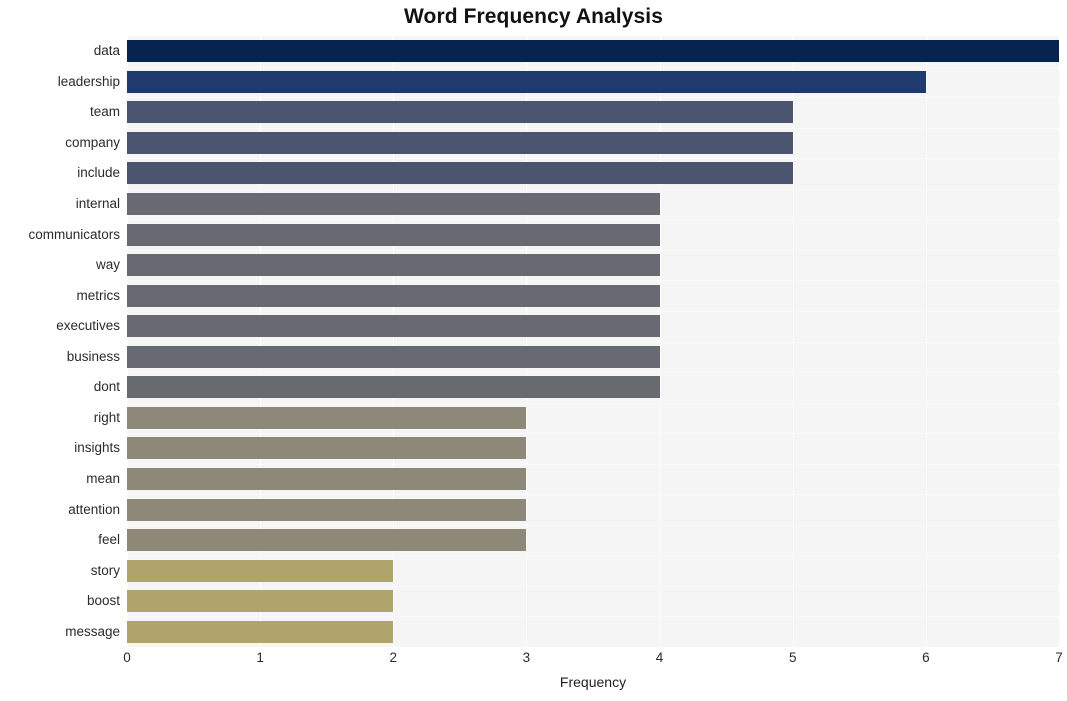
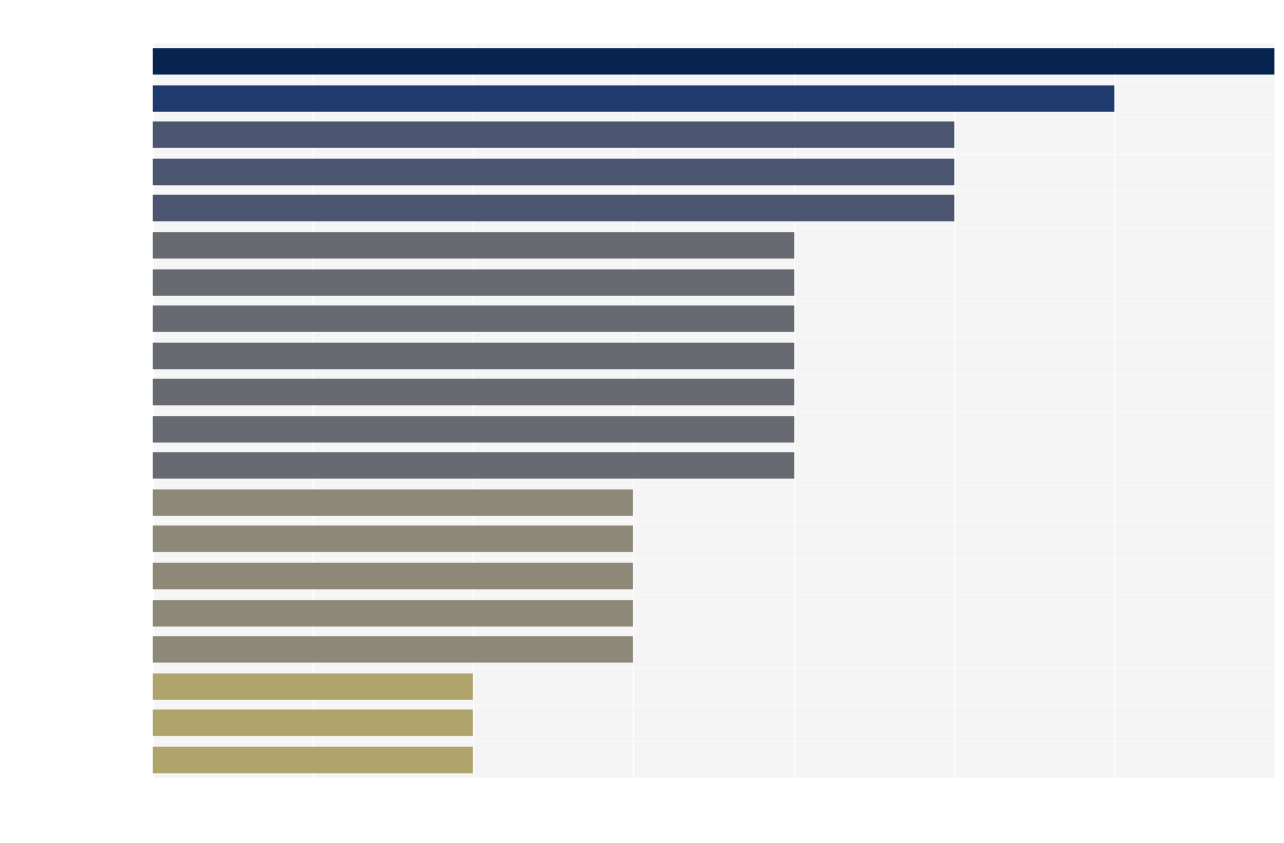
- Word Frequency Analysis
- data
- leadership
- team
- company
- include
- internal
- communicators
- way
- metrics
- executives
- business
- dont
- right
- insights
- mean
- attention
- feel
- story
- boost
- message
- 0
- 1
- 2
- 3
- 4
- 5
- 6
- 7
- Frequency
